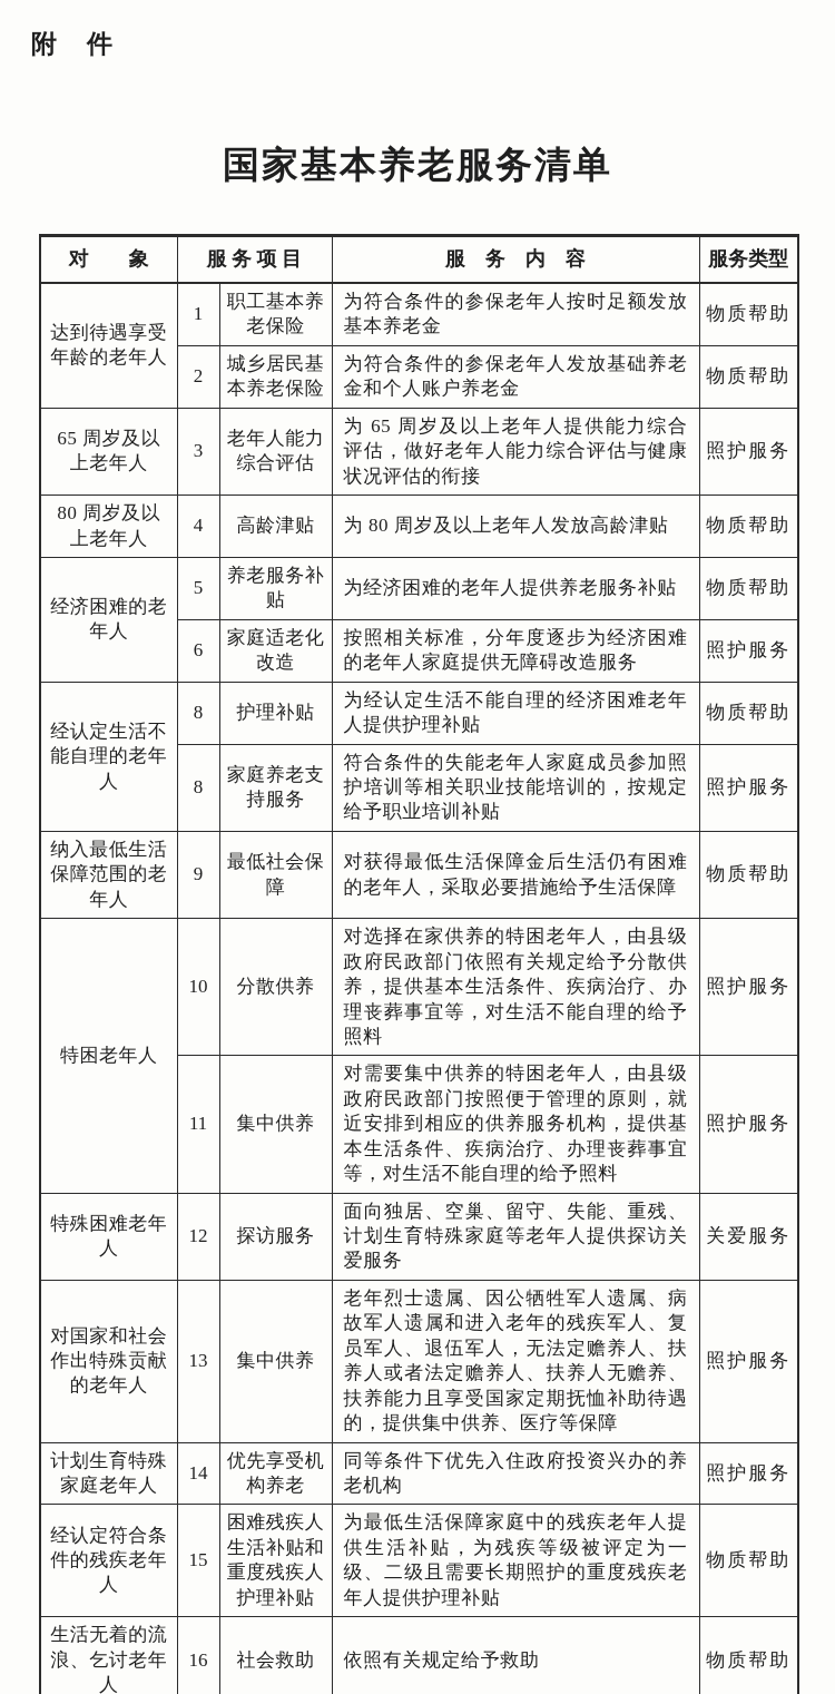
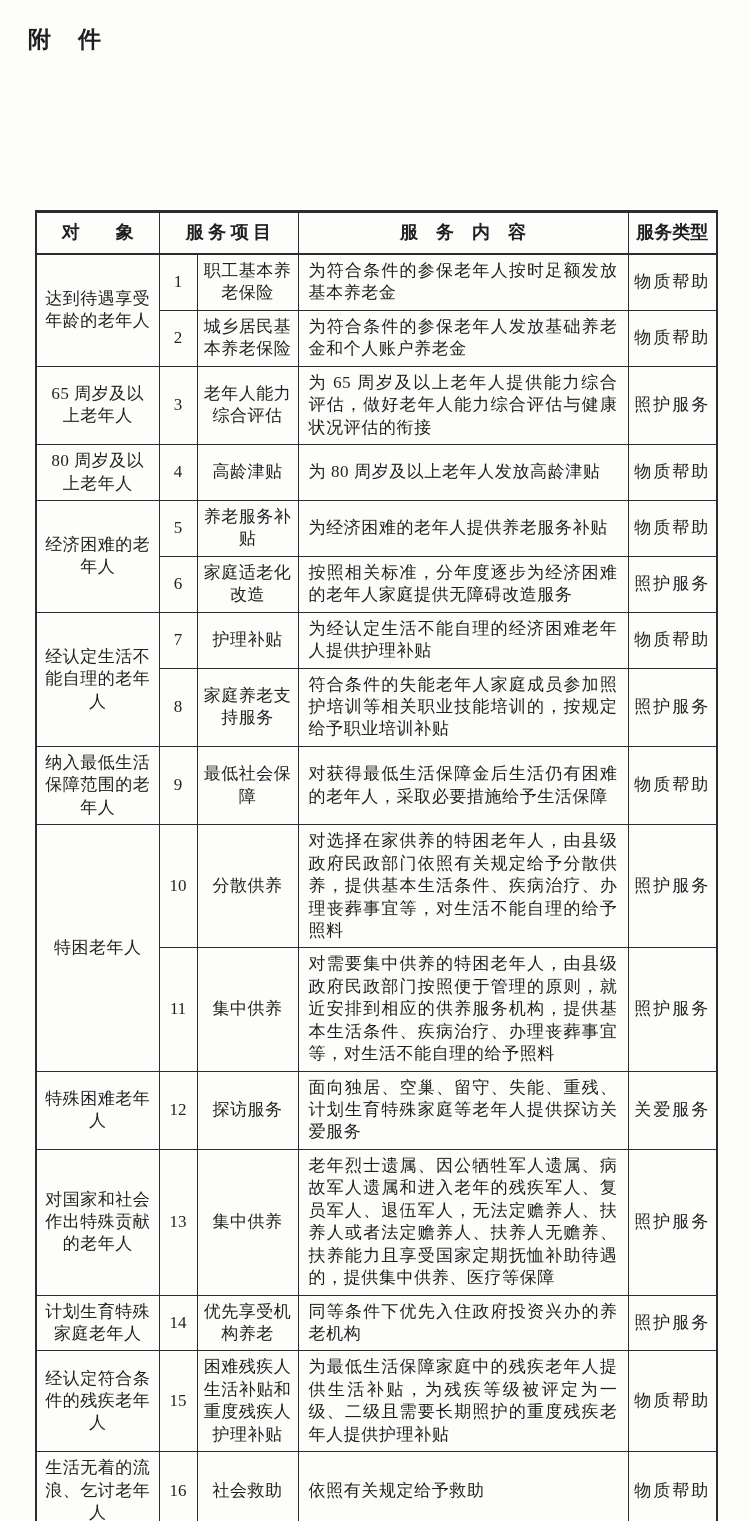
  附 件
- 国家基本养老服务清单
  对 象	服 务 项 目	服 务 内 容	服务类型
  达到待遇享受年龄的老年人	1	职工基本养老保险	为符合条件的参保老年人按时足额发放基本养老金	物质帮助
  2	城乡居民基本养老保险	为符合条件的参保老年人发放基础养老金和个人账户养老金	物质帮助
  65 周岁及以上老年人	3	老年人能力综合评估	为 65 周岁及以上老年人提供能力综合评估，做好老年人能力综合评估与健康状况评估的衔接	照护服务
  80 周岁及以上老年人	4	高龄津贴	为 80 周岁及以上老年人发放高龄津贴	物质帮助
  经济困难的老年人	5	养老服务补贴	为经济困难的老年人提供养老服务补贴	物质帮助
  6	家庭适老化改造	按照相关标准，分年度逐步为经济困难的老年人家庭提供无障碍改造服务	照护服务
- 经认定生活不能自理的老年人	8	护理补贴	为经认定生活不能自理的经济困难老年人提供护理补贴	物质帮助
+ 经认定生活不能自理的老年人	7	护理补贴	为经认定生活不能自理的经济困难老年人提供护理补贴	物质帮助
  8	家庭养老支持服务	符合条件的失能老年人家庭成员参加照护培训等相关职业技能培训的，按规定给予职业培训补贴	照护服务
  纳入最低生活保障范围的老年人	9	最低社会保障	对获得最低生活保障金后生活仍有困难的老年人，采取必要措施给予生活保障	物质帮助
  特困老年人	10	分散供养	对选择在家供养的特困老年人，由县级政府民政部门依照有关规定给予分散供养，提供基本生活条件、疾病治疗、办理丧葬事宜等，对生活不能自理的给予照料	照护服务
  11	集中供养	对需要集中供养的特困老年人，由县级政府民政部门按照便于管理的原则，就近安排到相应的供养服务机构，提供基本生活条件、疾病治疗、办理丧葬事宜等，对生活不能自理的给予照料	照护服务
  特殊困难老年人	12	探访服务	面向独居、空巢、留守、失能、重残、计划生育特殊家庭等老年人提供探访关爱服务	关爱服务
  对国家和社会作出特殊贡献的老年人	13	集中供养	老年烈士遗属、因公牺牲军人遗属、病故军人遗属和进入老年的残疾军人、复员军人、退伍军人，无法定赡养人、扶养人或者法定赡养人、扶养人无赡养、扶养能力且享受国家定期抚恤补助待遇的，提供集中供养、医疗等保障	照护服务
  计划生育特殊家庭老年人	14	优先享受机构养老	同等条件下优先入住政府投资兴办的养老机构	照护服务
  经认定符合条件的残疾老年人	15	困难残疾人生活补贴和重度残疾人护理补贴	为最低生活保障家庭中的残疾老年人提供生活补贴，为残疾等级被评定为一级、二级且需要长期照护的重度残疾老年人提供护理补贴	物质帮助
  生活无着的流浪、乞讨老年人	16	社会救助	依照有关规定给予救助	物质帮助
